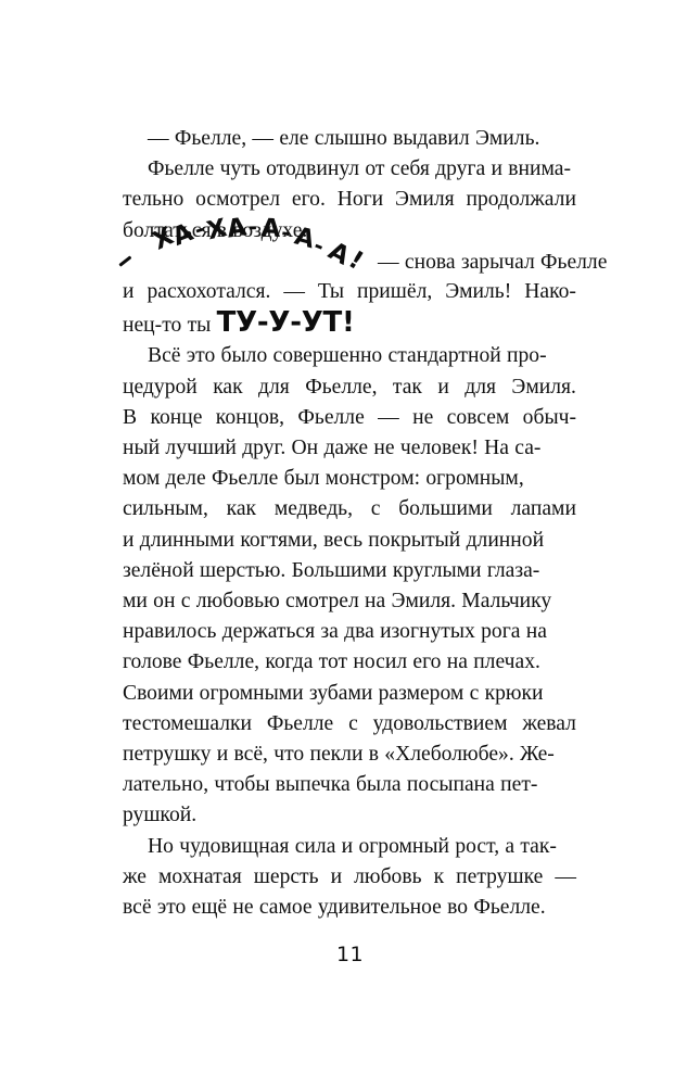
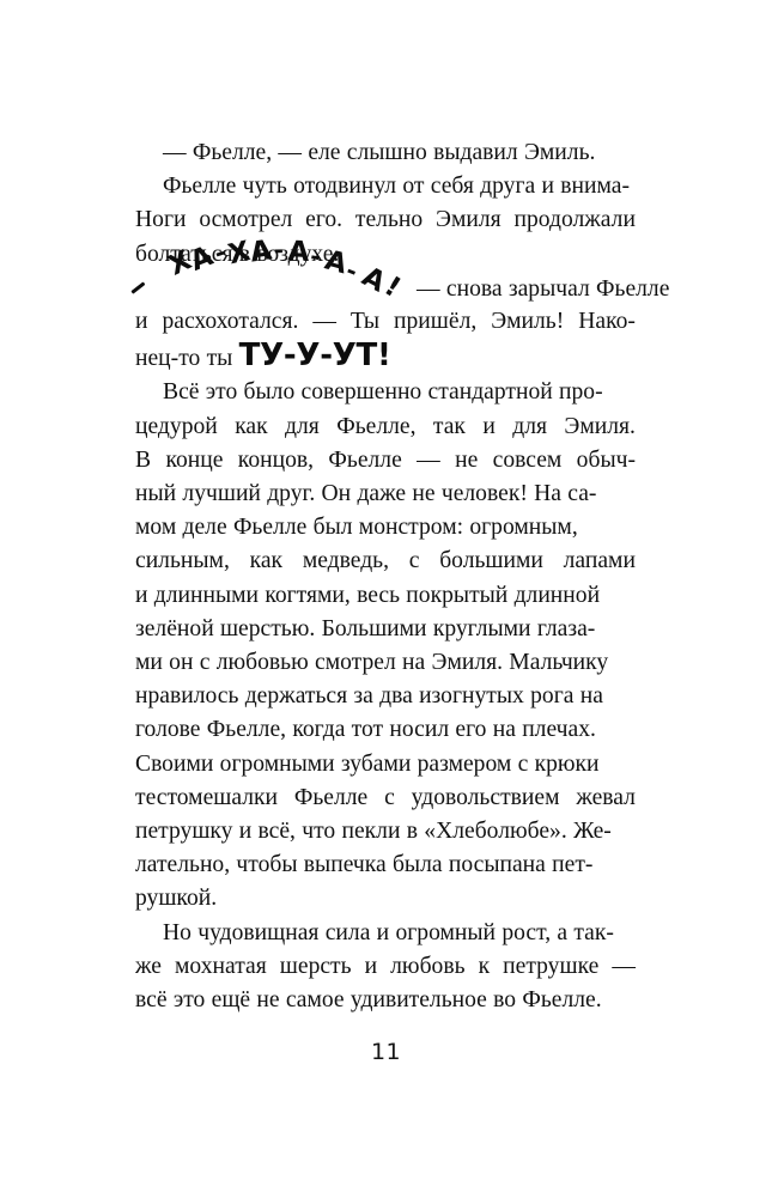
  — Фьелле, — еле слышно выдавил Эмиль.
  Фьелле чуть отодвинул от себя друга и внима-
- тельно
+ Ноги
  осмотрел
  его.
- Ноги
+ тельно
  Эмиля
  продолжали
  болтаться в воздухе.
  — снова зарычал Фьелле
  и
  расхохотался.
  —
  Ты
  пришёл,
  Эмиль!
  Нако-
  нец-то ты ТУ-У-УТ!
  Всё это было совершенно стандартной про-
  цедурой
  как
  для
  Фьелле,
  так
  и
  для
  Эмиля.
  В
  конце
  концов,
  Фьелле
  —
  не
  совсем
  обыч-
  ный лучший друг. Он даже не человек! На са-
  мом деле Фьелле был монстром: огромным,
  сильным,
  как
  медведь,
  с
  большими
  лапами
  и длинными когтями, весь покрытый длинной
  зелёной шерстью. Большими круглыми глаза-
  ми он с любовью смотрел на Эмиля. Мальчику
  нравилось держаться за два изогнутых рога на
  голове Фьелле, когда тот носил его на плечах.
  Своими огромными зубами размером с крюки
  тестомешалки
  Фьелле
  с
  удовольствием
  жевал
  петрушку и всё, что пекли в «Хлеболюбе». Же-
  лательно, чтобы выпечка была посыпана пет-
  рушкой.
  Но чудовищная сила и огромный рост, а так-
  же
  мохнатая
  шерсть
  и
  любовь
  к
  петрушке
  —
  всё это ещё не самое удивительное во Фьелле.
  11
